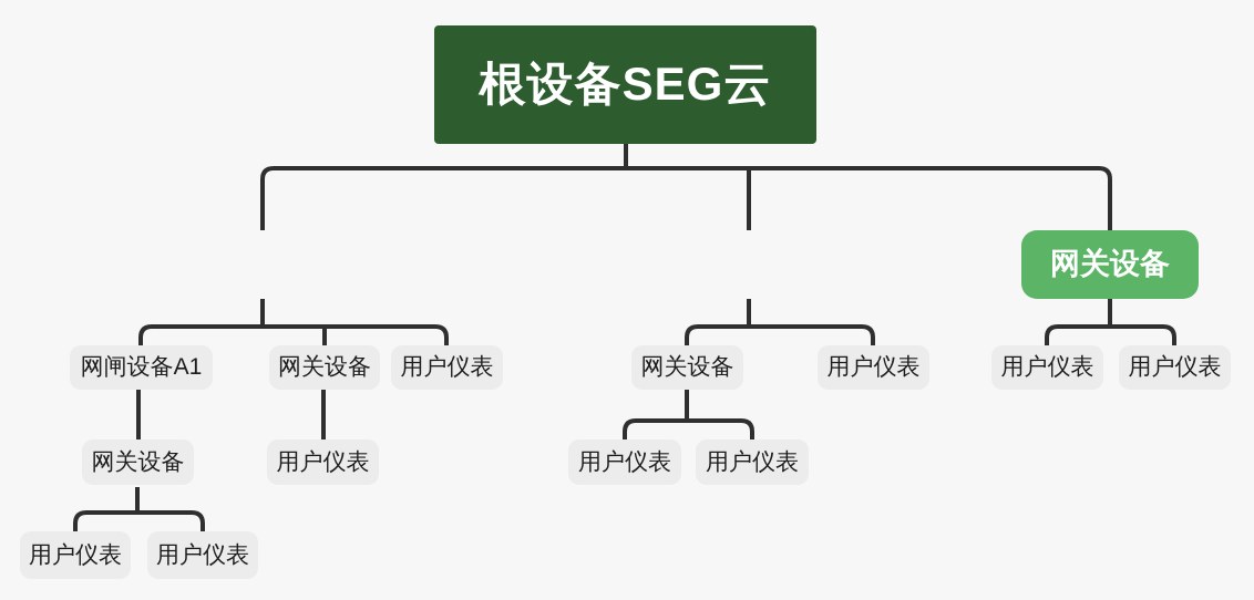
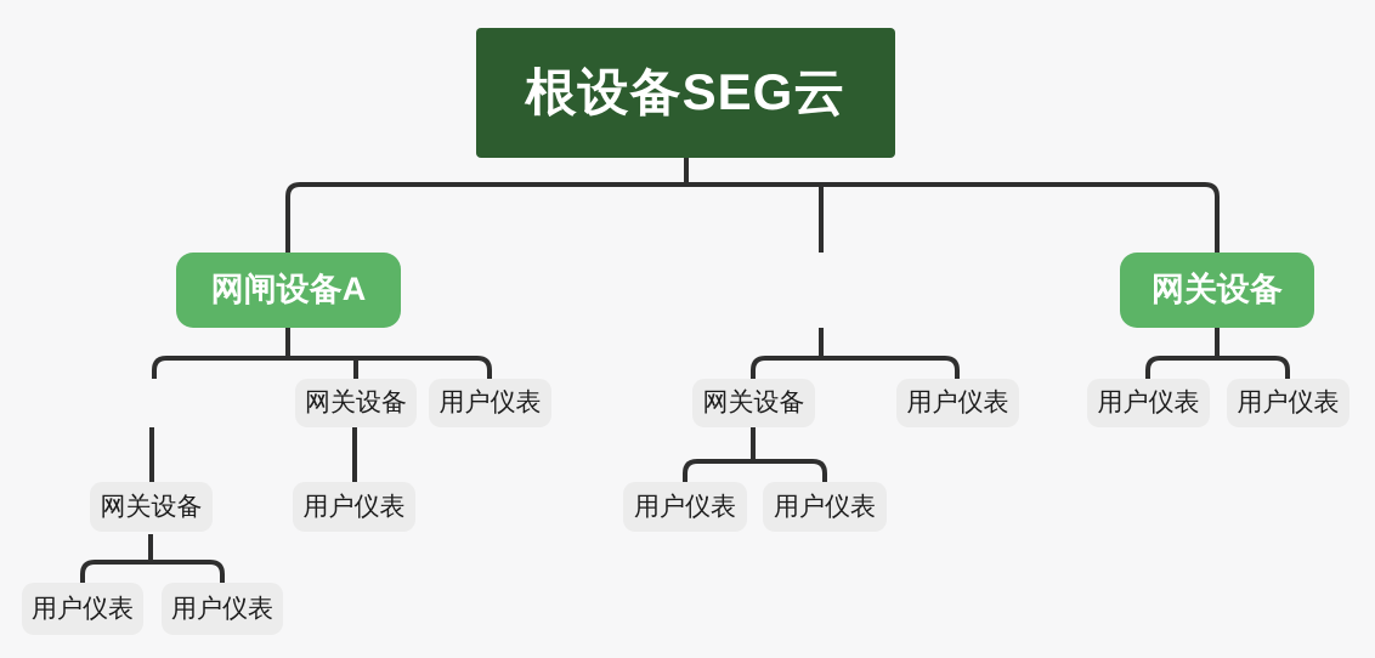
  根设备SEG云
+ 网闸设备A
  网关设备
- 网闸设备A1
  网关设备
  用户仪表
  网关设备
  用户仪表
  用户仪表
  用户仪表
  网关设备
  用户仪表
  用户仪表
  用户仪表
  用户仪表
  用户仪表
